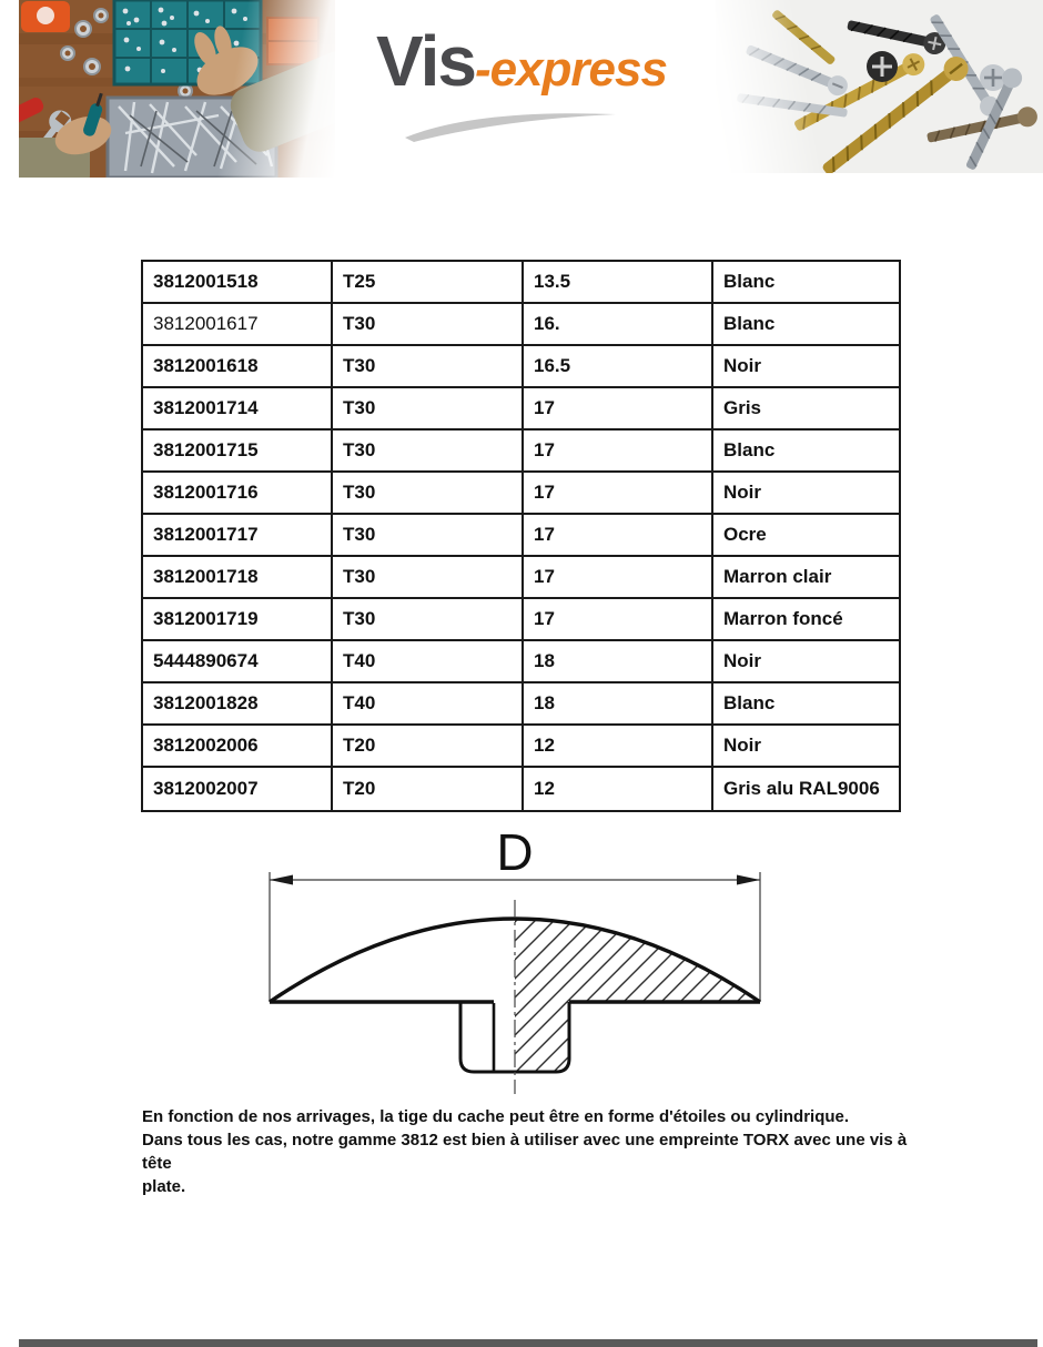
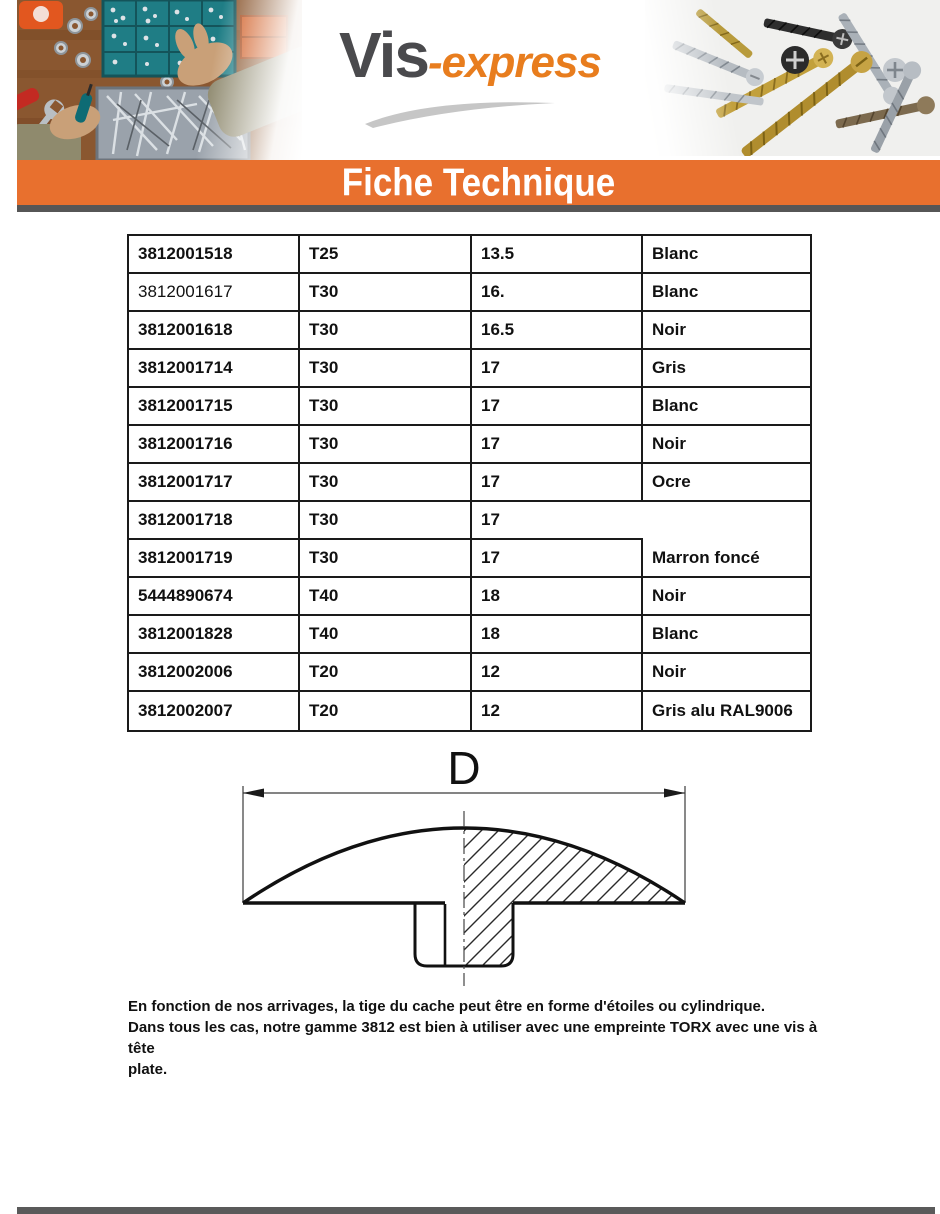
  Vis-express
+ Fiche Technique
  3812001518
  T25
  13.5
  Blanc
  3812001617
  T30
  16.
  Blanc
  3812001618
  T30
  16.5
  Noir
  3812001714
  T30
  17
  Gris
  3812001715
  T30
  17
  Blanc
  3812001716
  T30
  17
  Noir
  3812001717
  T30
  17
  Ocre
  3812001718
  T30
  17
- Marron clair
  3812001719
  T30
  17
  Marron foncé
  5444890674
  T40
  18
  Noir
  3812001828
  T40
  18
  Blanc
  3812002006
  T20
  12
  Noir
  3812002007
  T20
  12
  Gris alu RAL9006
  D
  En fonction de nos arrivages, la tige du cache peut être en forme d'étoiles ou cylindrique.
  Dans tous les cas, notre gamme 3812 est bien à utiliser avec une empreinte TORX avec une vis à tête
  plate.
